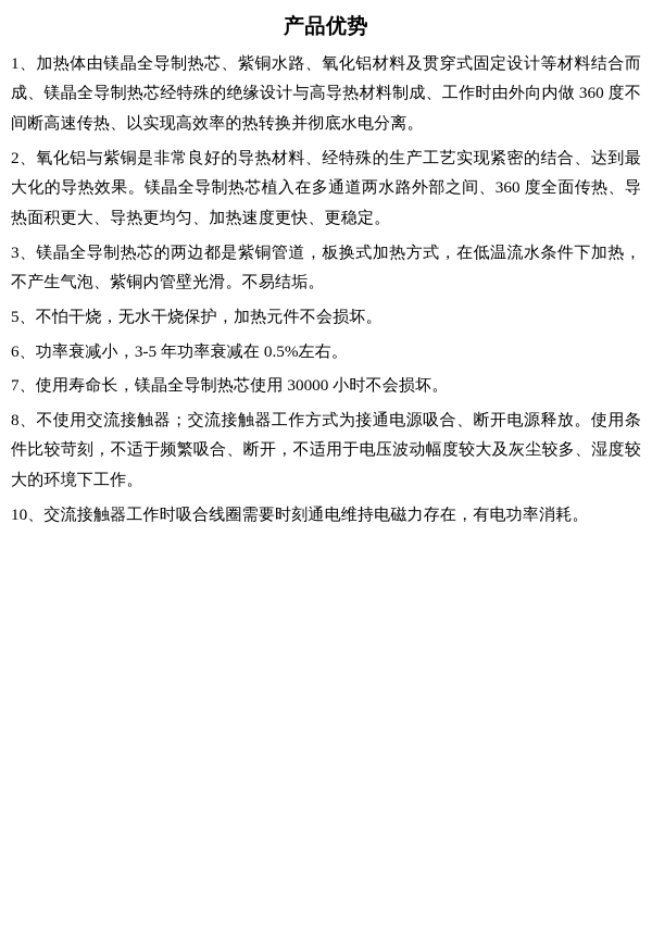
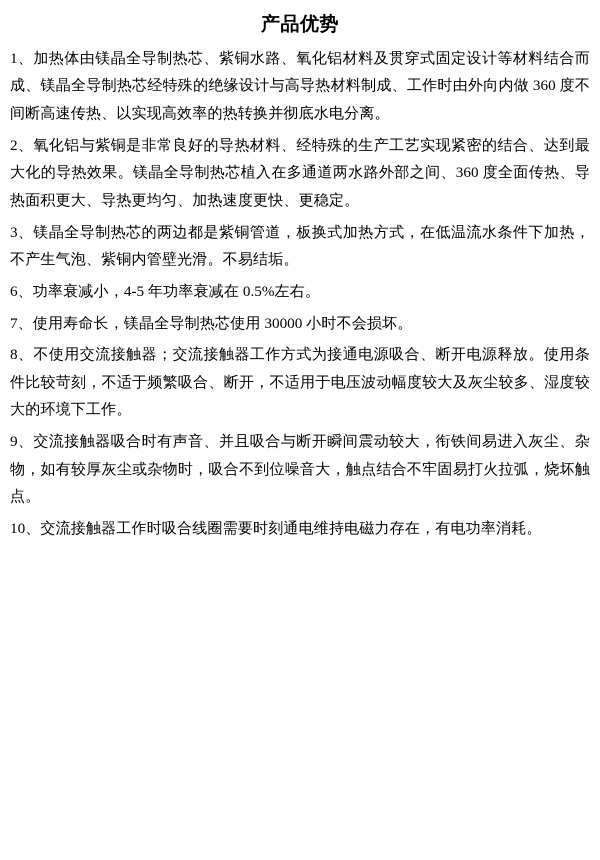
  产品优势
  1、加热体由镁晶全导制热芯、紫铜水路、氧化铝材料及贯穿式固定设计等材料结合而成、镁晶全导制热芯经特殊的绝缘设计与高导热材料制成、工作时由外向内做 360 度不间断高速传热、以实现高效率的热转换并彻底水电分离。
  2、氧化铝与紫铜是非常良好的导热材料、经特殊的生产工艺实现紧密的结合、达到最大化的导热效果。镁晶全导制热芯植入在多通道两水路外部之间、360 度全面传热、导热面积更大、导热更均匀、加热速度更快、更稳定。
  3、镁晶全导制热芯的两边都是紫铜管道，板换式加热方式，在低温流水条件下加热，不产生气泡、紫铜内管壁光滑。不易结垢。
- 5、不怕干烧，无水干烧保护，加热元件不会损坏。
- 6、功率衰减小，3-5 年功率衰减在 0.5%左右。
+ 6、功率衰减小，4-5 年功率衰减在 0.5%左右。
  7、使用寿命长，镁晶全导制热芯使用 30000 小时不会损坏。
  8、不使用交流接触器；交流接触器工作方式为接通电源吸合、断开电源释放。使用条件比较苛刻，不适于频繁吸合、断开，不适用于电压波动幅度较大及灰尘较多、湿度较大的环境下工作。
+ 9、交流接触器吸合时有声音、并且吸合与断开瞬间震动较大，衔铁间易进入灰尘、杂物，如有较厚灰尘或杂物时，吸合不到位噪音大，触点结合不牢固易打火拉弧，烧坏触点。
  10、交流接触器工作时吸合线圈需要时刻通电维持电磁力存在，有电功率消耗。
